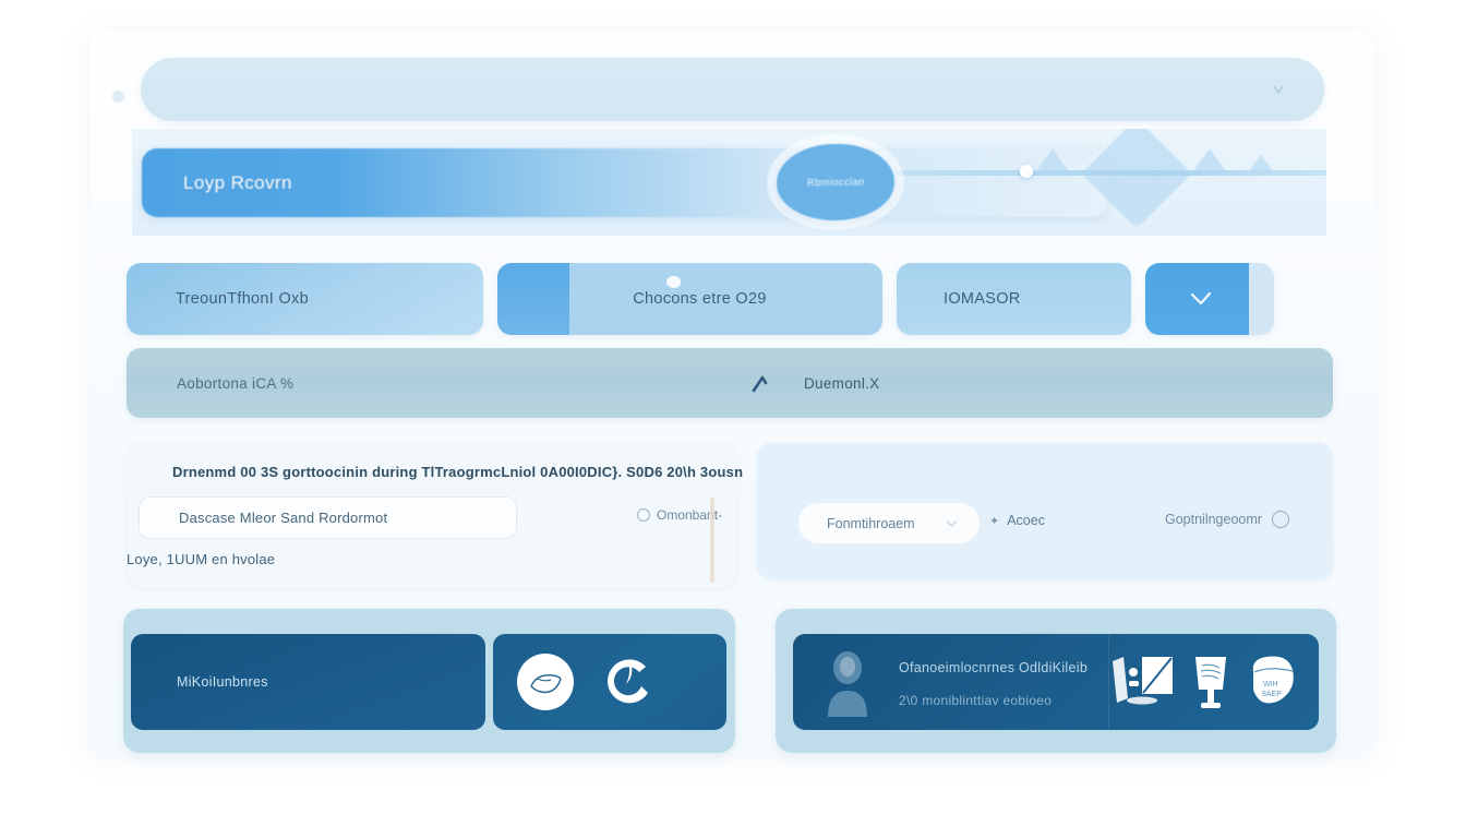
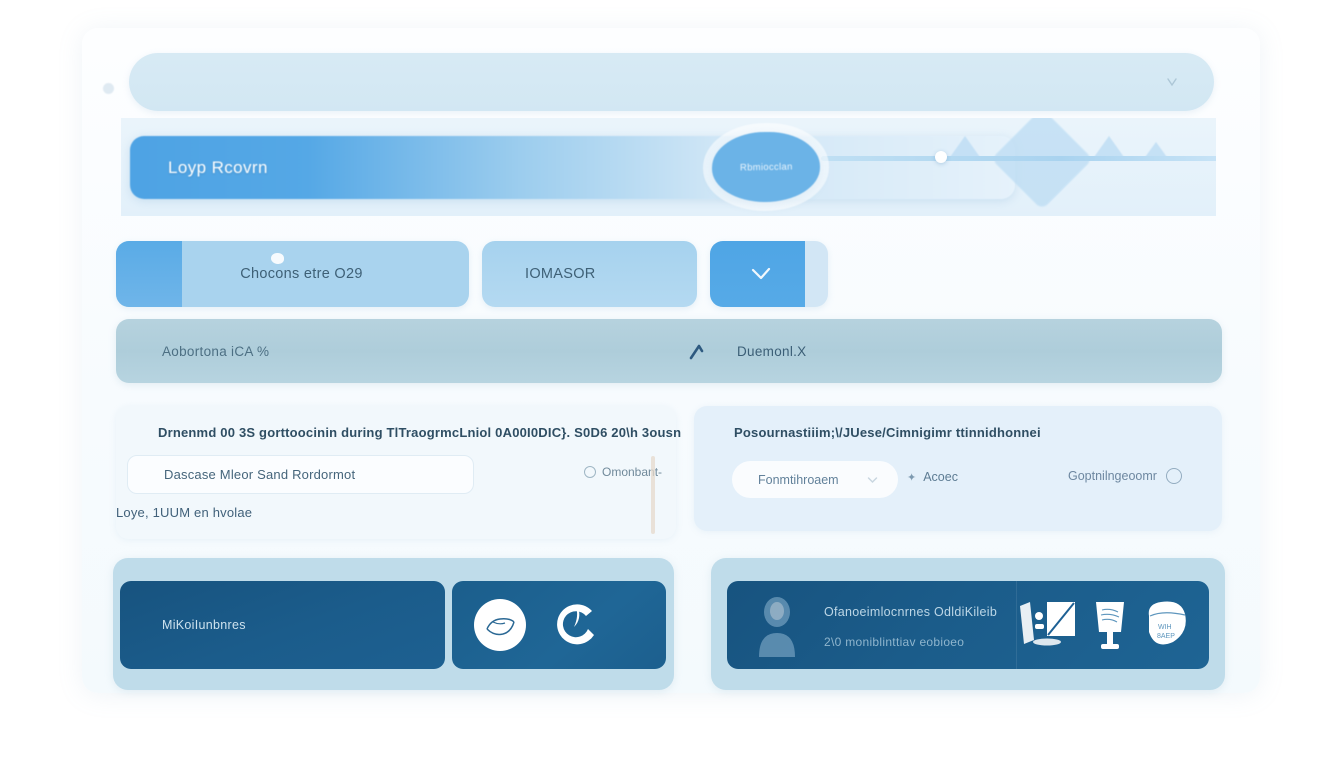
  Loyp Rcovrn
  Rbmiocclan
- TreounTfhonI Oxb
  Chocons etre O29
  IOMASOR
  Aobortona iCA %
  Duemonl.X
  Drnenmd 00 3S gorttoocinin during TlTraogrmcLniol 0A00I0DIC}. S0D6 20\h 3ousn
  Dascase Mleor Sand Rordormot
  Omonbant-
  Loye, 1UUM en hvolae
+ Posournastiiim;\/JUese/Cimnigimr ttinnidhonnei
  Fonmtihroaem
  ✦
  Acoec
  Goptnilngeoomr
  MiKoiIunbnres
  Ofanoeimlocnrnes OdldiKileib
  2\0 moniblinttiav eobioeo
